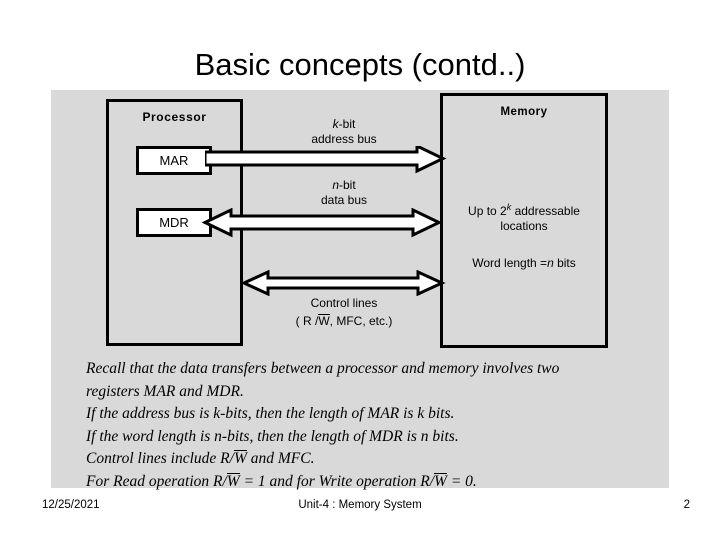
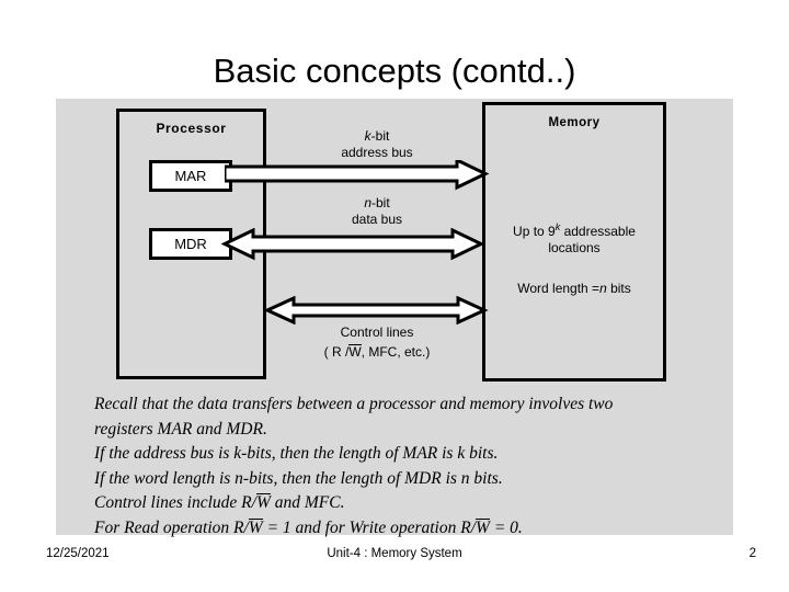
  Basic concepts (contd..)
  Processor
  MAR
  MDR
  Memory
- Up to 2k addressable
+ Up to 9k addressable
  locations
  Word length =n bits
  k-bit
  address bus
  n-bit
  data bus
  Control lines
  ( R /W, MFC, etc.)
  Recall that the data transfers between a processor and memory involves two
  registers MAR and MDR.
  If the address bus is k-bits, then the length of MAR is k bits.
  If the word length is n-bits, then the length of MDR is n bits.
  Control lines include R/W and MFC.
  For Read operation R/W = 1 and for Write operation R/W = 0.
  12/25/2021
  Unit-4 : Memory System
  2
